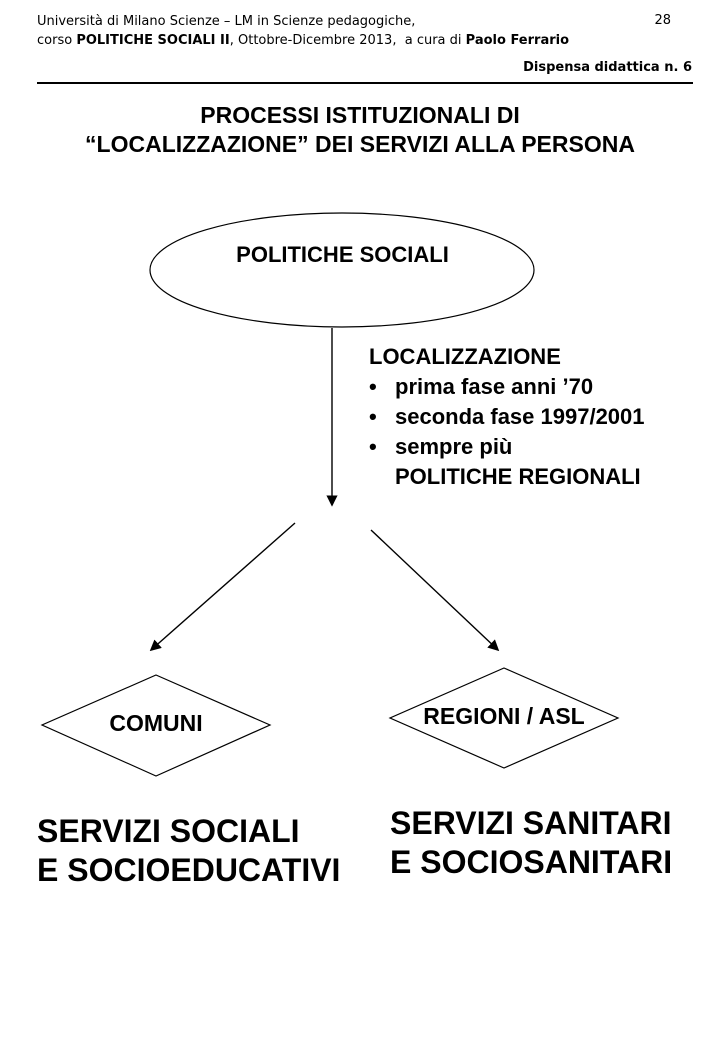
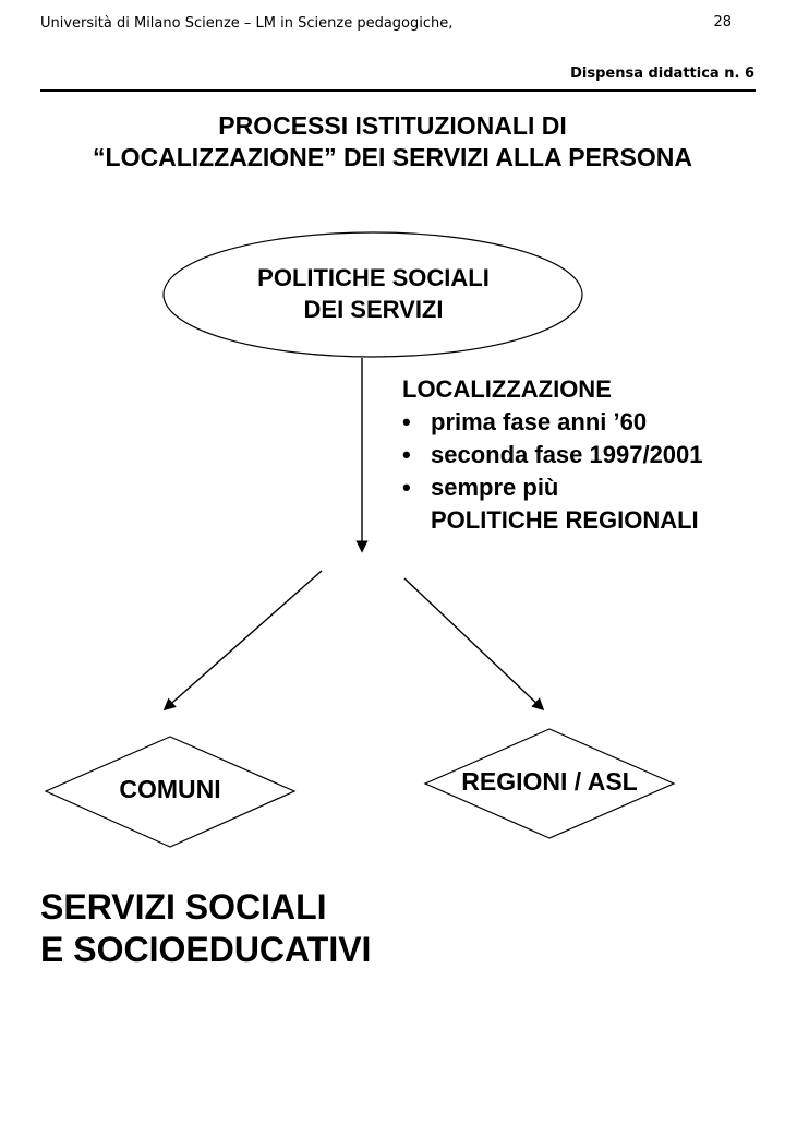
  Università di Milano Scienze – LM in Scienze pedagogiche,
  28
- corso POLITICHE SOCIALI II, Ottobre-Dicembre 2013, a cura di Paolo Ferrario
  Dispensa didattica n. 6
  PROCESSI ISTITUZIONALI DI
  “LOCALIZZAZIONE” DEI SERVIZI ALLA PERSONA
  POLITICHE SOCIALI
+ DEI SERVIZI
  LOCALIZZAZIONE
  •
- prima fase anni ’70
+ prima fase anni ’60
  •
  seconda fase 1997/2001
  •
  sempre più
  POLITICHE REGIONALI
  COMUNI
  REGIONI / ASL
  SERVIZI SOCIALI
  E SOCIOEDUCATIVI
- SERVIZI SANITARI
- E SOCIOSANITARI
